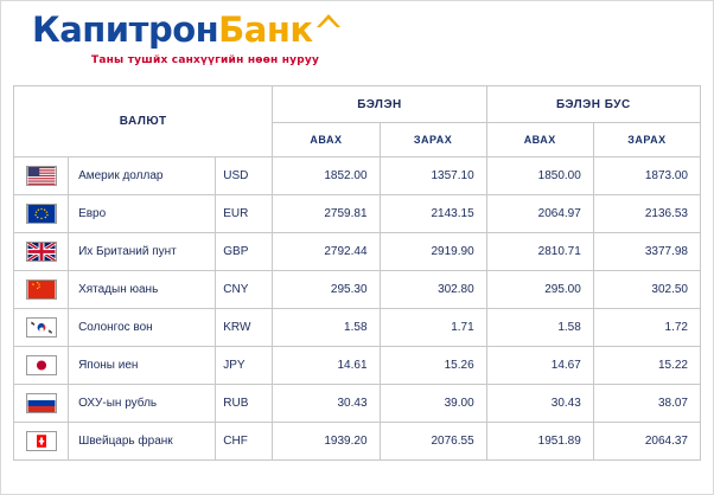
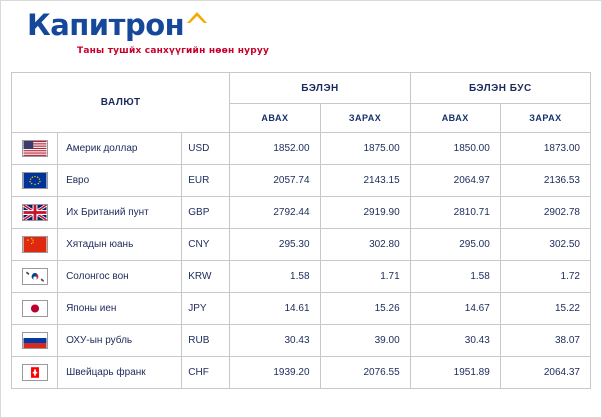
  Капитрон
- Банк
  Таны тушйх санхүүгийн нөөн нуруу
  ВАЛЮТ	БЭЛЭН	БЭЛЭН БУС
  АВАХ	ЗАРАХ	АВАХ	ЗАРАХ
- 	Америк доллар	USD	1852.00	1357.10	1850.00	1873.00
+ 	Америк доллар	USD	1852.00	1875.00	1850.00	1873.00
- 	Евро	EUR	2759.81	2143.15	2064.97	2136.53
+ 	Евро	EUR	2057.74	2143.15	2064.97	2136.53
- 	Их Британий пунт	GBP	2792.44	2919.90	2810.71	3377.98
+ 	Их Британий пунт	GBP	2792.44	2919.90	2810.71	2902.78
  	Хятадын юань	CNY	295.30	302.80	295.00	302.50
  	Солонгос вон	KRW	1.58	1.71	1.58	1.72
  	Японы иен	JPY	14.61	15.26	14.67	15.22
  	ОХУ-ын рубль	RUB	30.43	39.00	30.43	38.07
  	Швейцарь франк	CHF	1939.20	2076.55	1951.89	2064.37
